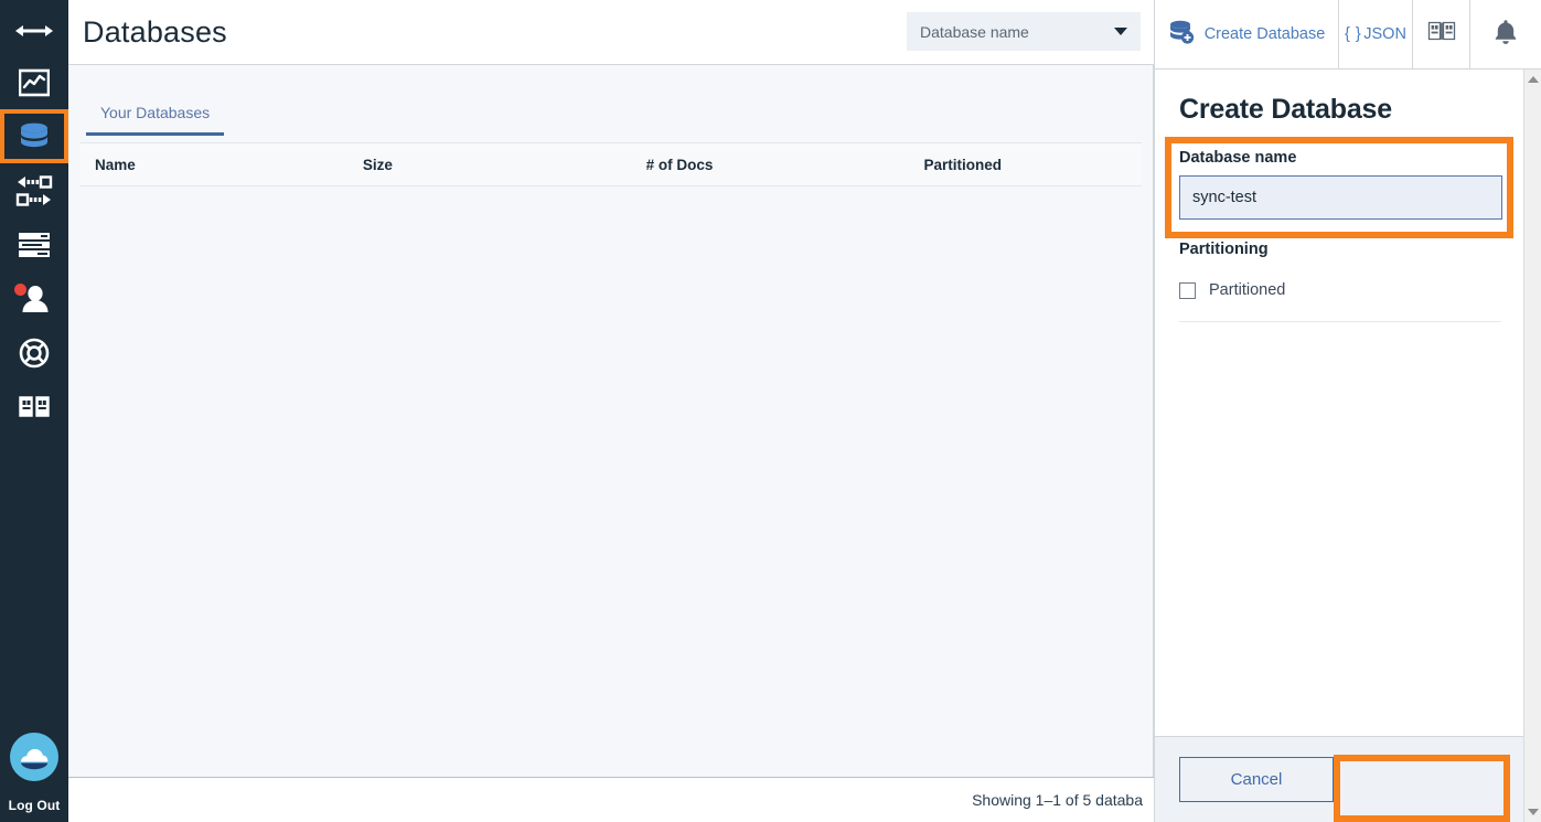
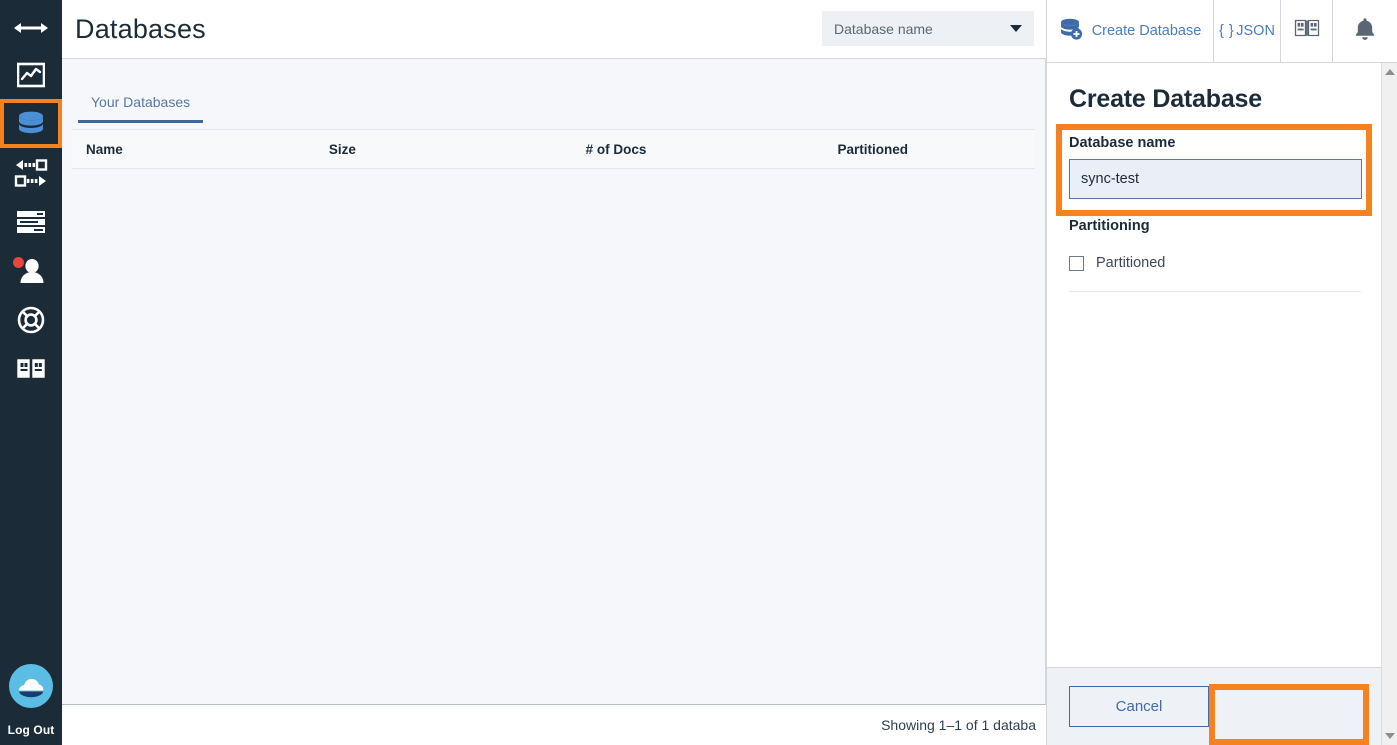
  Log Out
  Databases
  Database name
  Your Databases
  Name
  Size
  # of Docs
  Partitioned
- Showing 1–1 of 5 databa
+ Showing 1–1 of 1 databa
  Create Database
  { }
  JSON
  Create Database
  Database name
  sync-test
  Partitioning
  Partitioned
  Cancel
